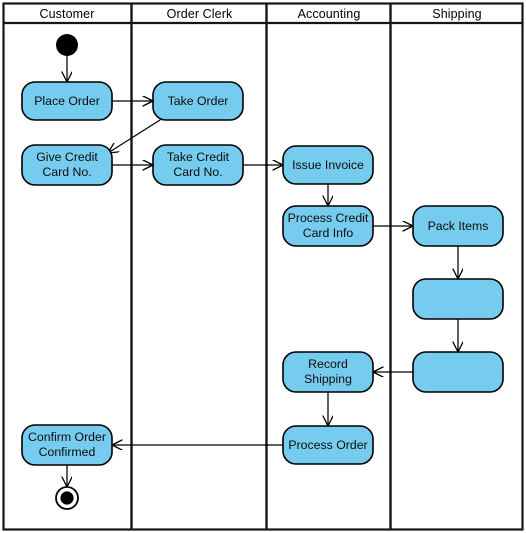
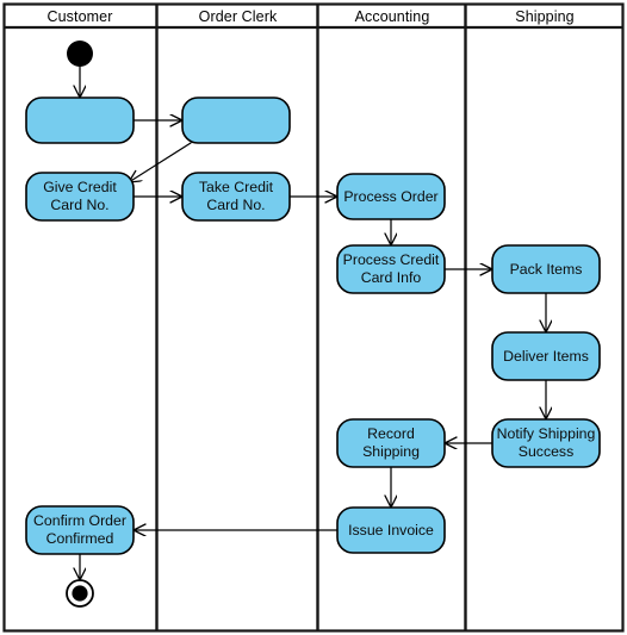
  Customer
  Order Clerk
  Accounting
  Shipping
- Place Order
- Take Order
  Give Credit
  Card No.
  Take Credit
  Card No.
- Issue Invoice
+ Process Order
  Process Credit
  Card Info
  Pack Items
+ Deliver Items
+ Notify Shipping
+ Success
  Record
  Shipping
- Process Order
+ Issue Invoice
  Confirm Order
  Confirmed
